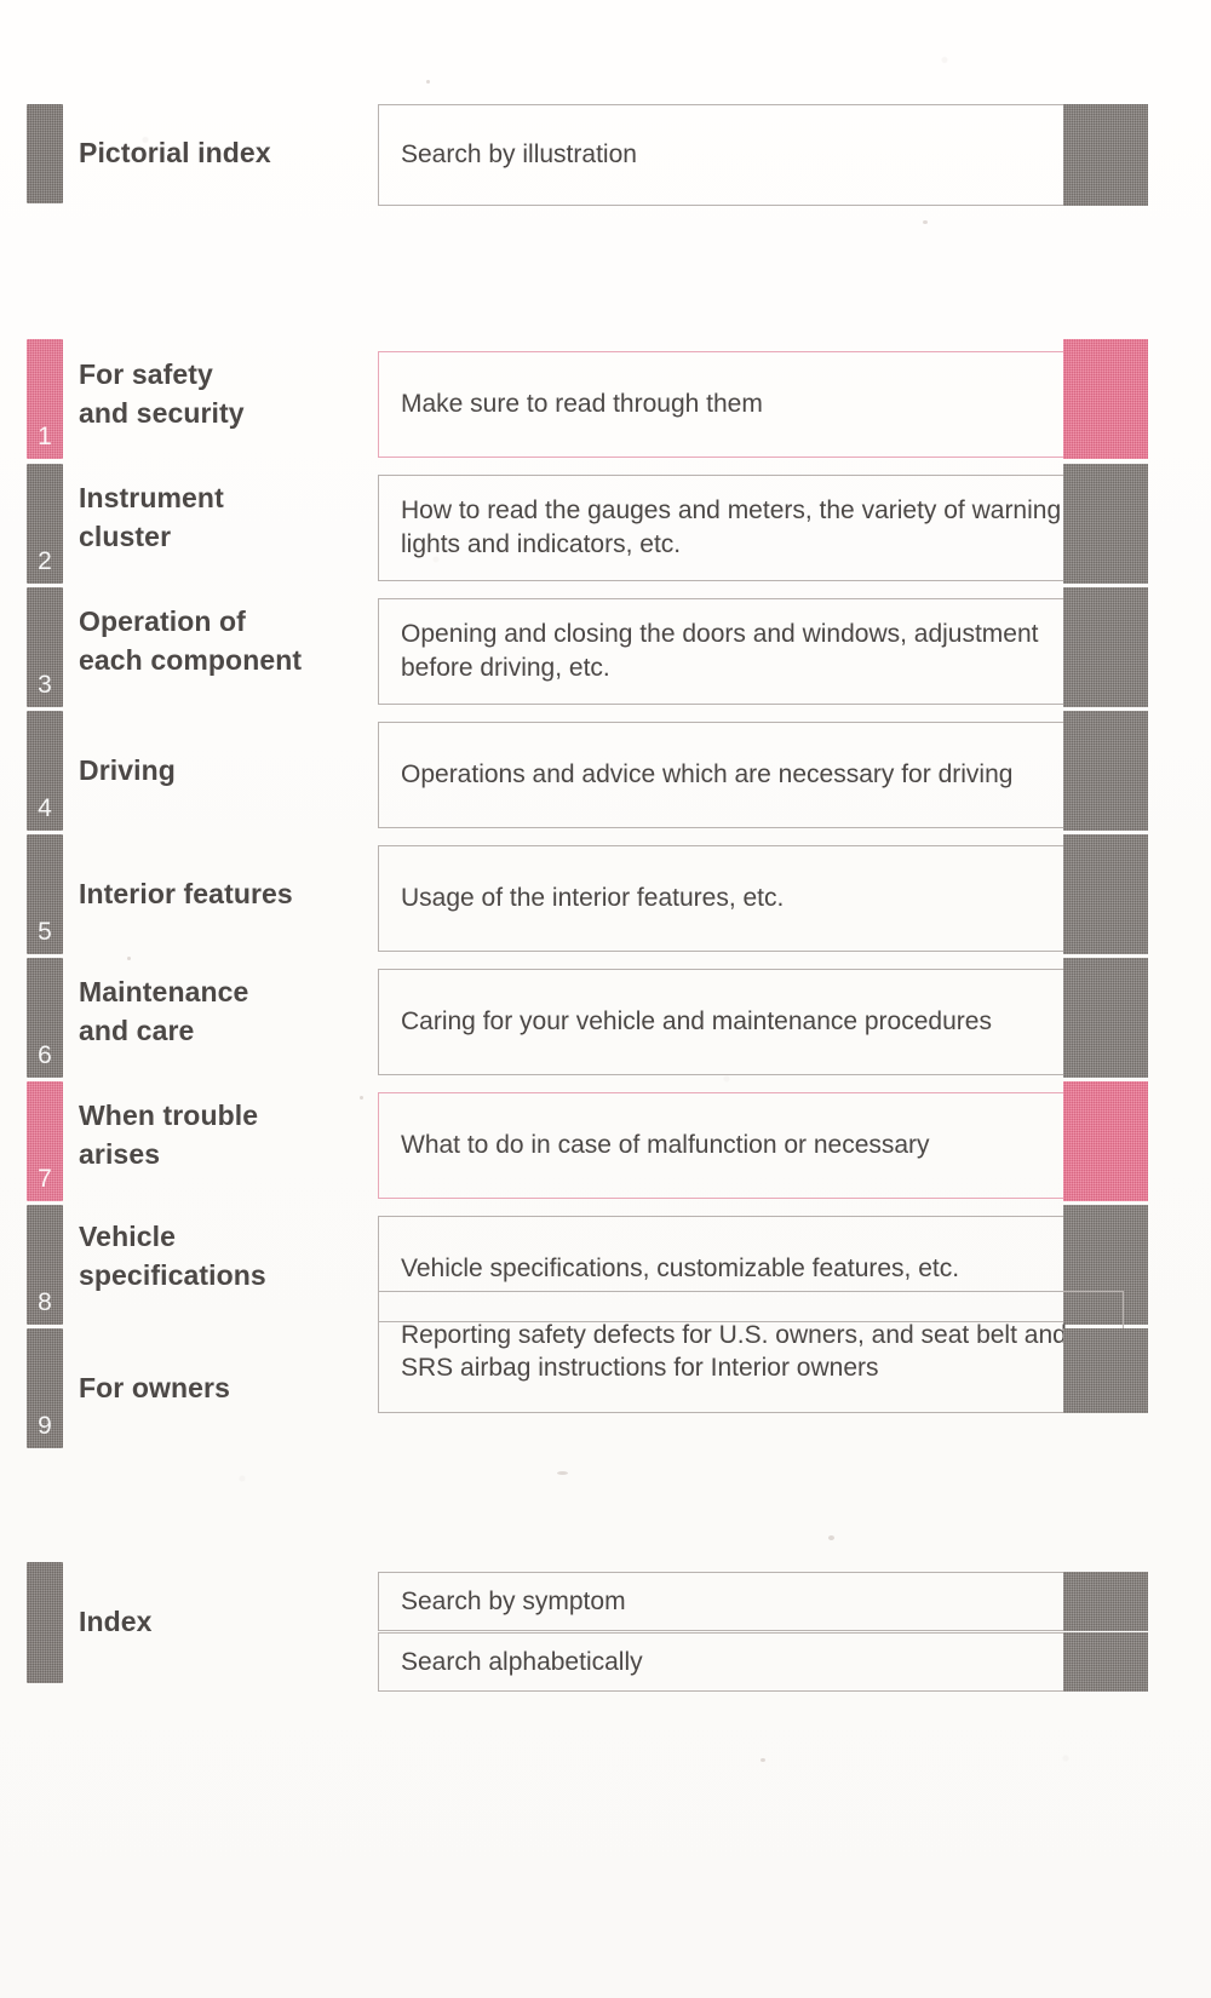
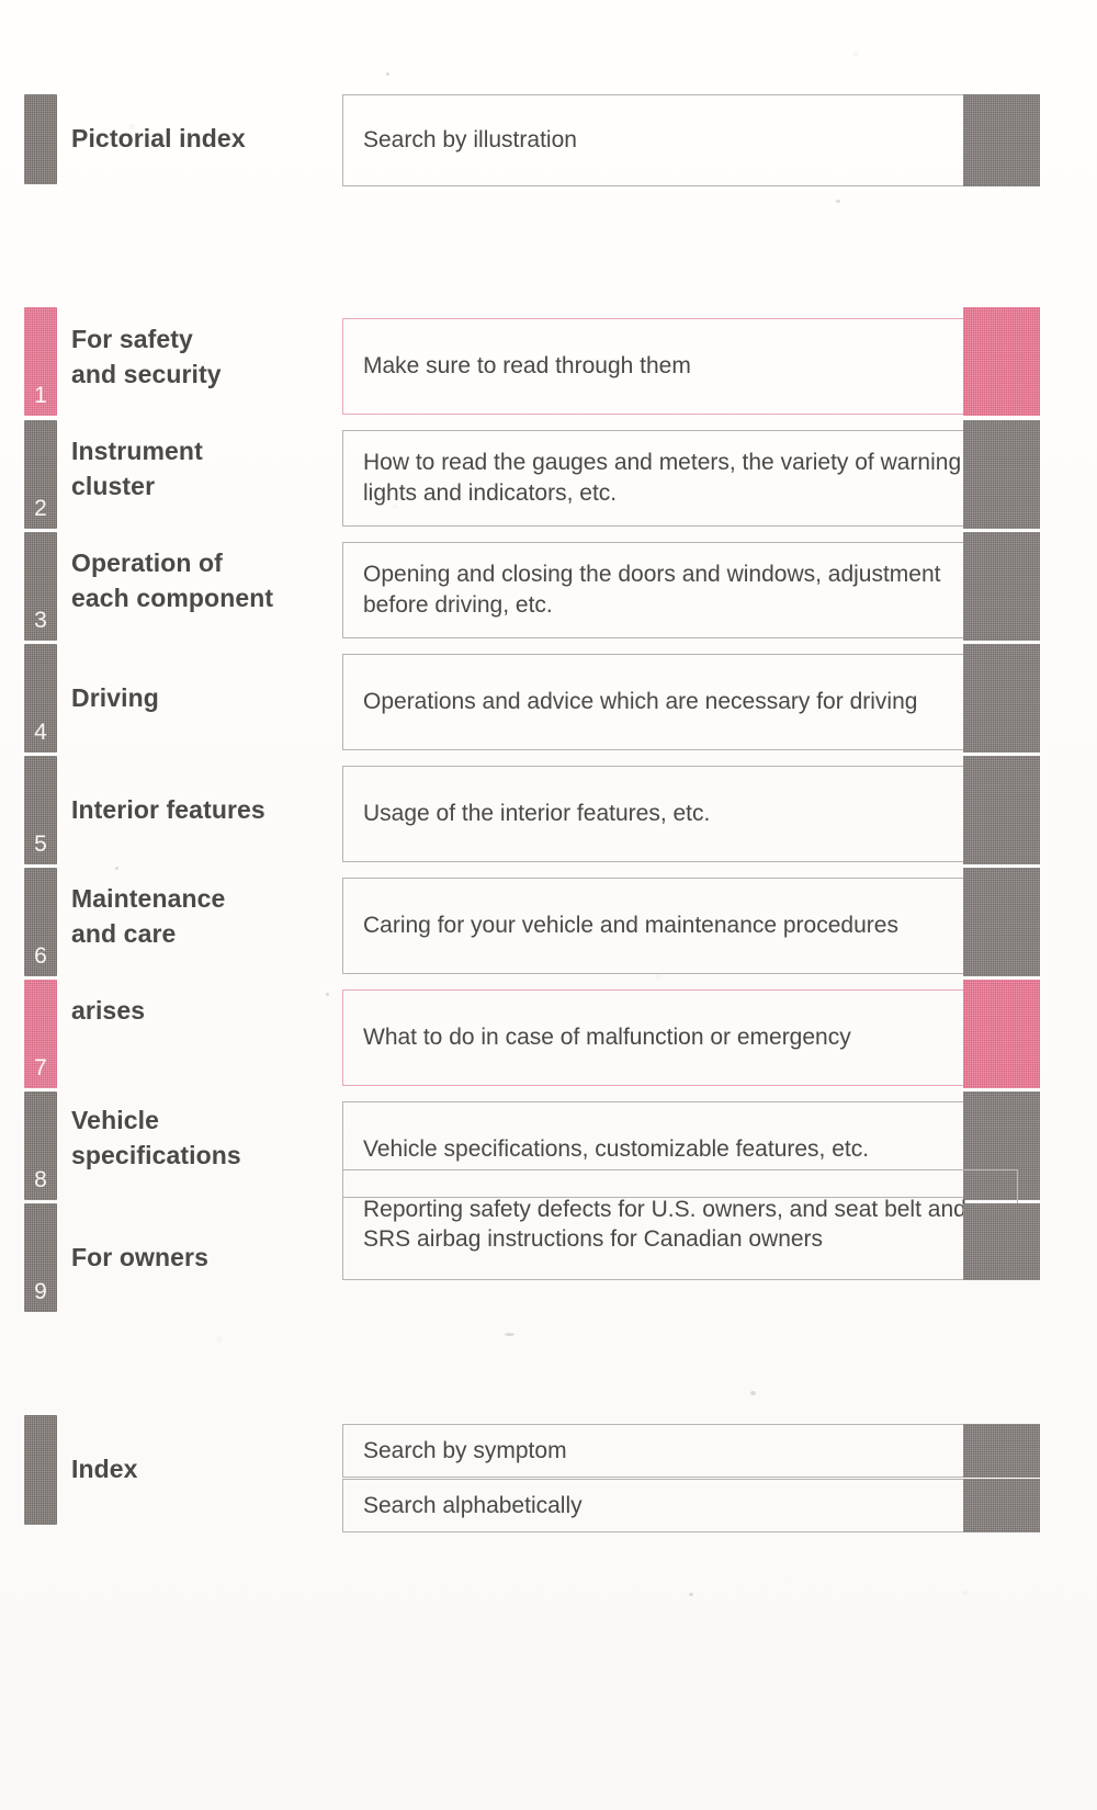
  Pictorial index
  Search by illustration
  1
  For safety
  and security
  Make sure to read through them
  2
  Instrument
  cluster
  How to read the gauges and meters, the variety of warning lights and indicators, etc.
  3
  Operation of
  each component
  Opening and closing the doors and windows, adjustment before driving, etc.
  4
  Driving
  Operations and advice which are necessary for driving
  5
  Interior features
  Usage of the interior features, etc.
  6
  Maintenance
  and care
  Caring for your vehicle and maintenance procedures
  7
- When trouble
  arises
- What to do in case of malfunction or necessary
+ What to do in case of malfunction or emergency
  8
  Vehicle
  specifications
  Vehicle specifications, customizable features, etc.
  9
  For owners
- Reporting safety defects for U.S. owners, and seat belt and SRS airbag instructions for Interior owners
+ Reporting safety defects for U.S. owners, and seat belt and SRS airbag instructions for Canadian owners
  Index
  Search by symptom
  Search alphabetically
